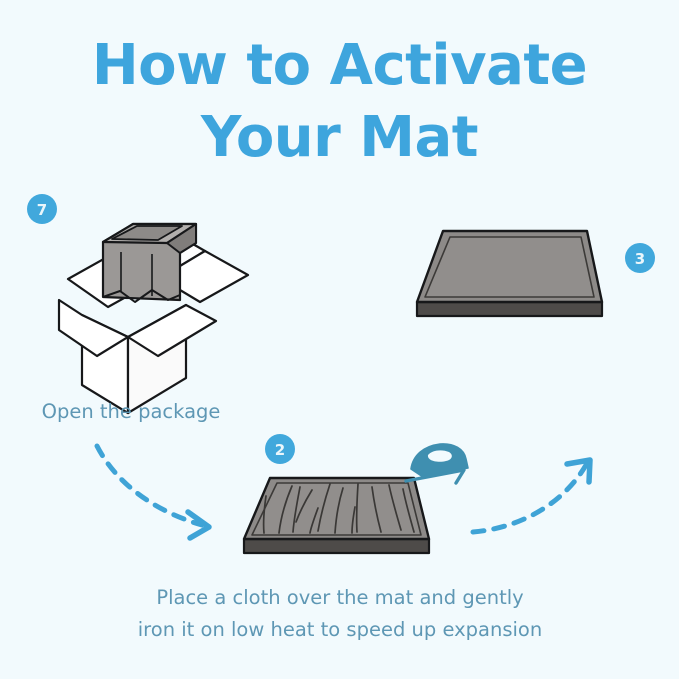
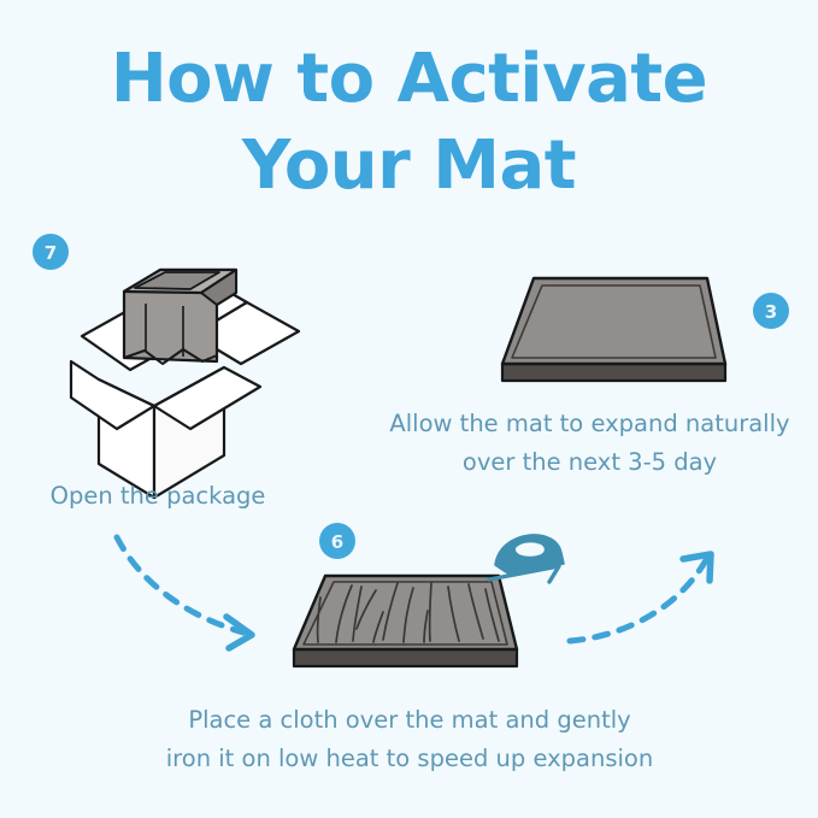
  How to Activate
  Your Mat
  7
- 2
+ 6
  3
  Open the package
  Place a cloth over the mat and gently
  iron it on low heat to speed up expansion
+ Allow the mat to expand naturally
+ over the next 3-5 day
